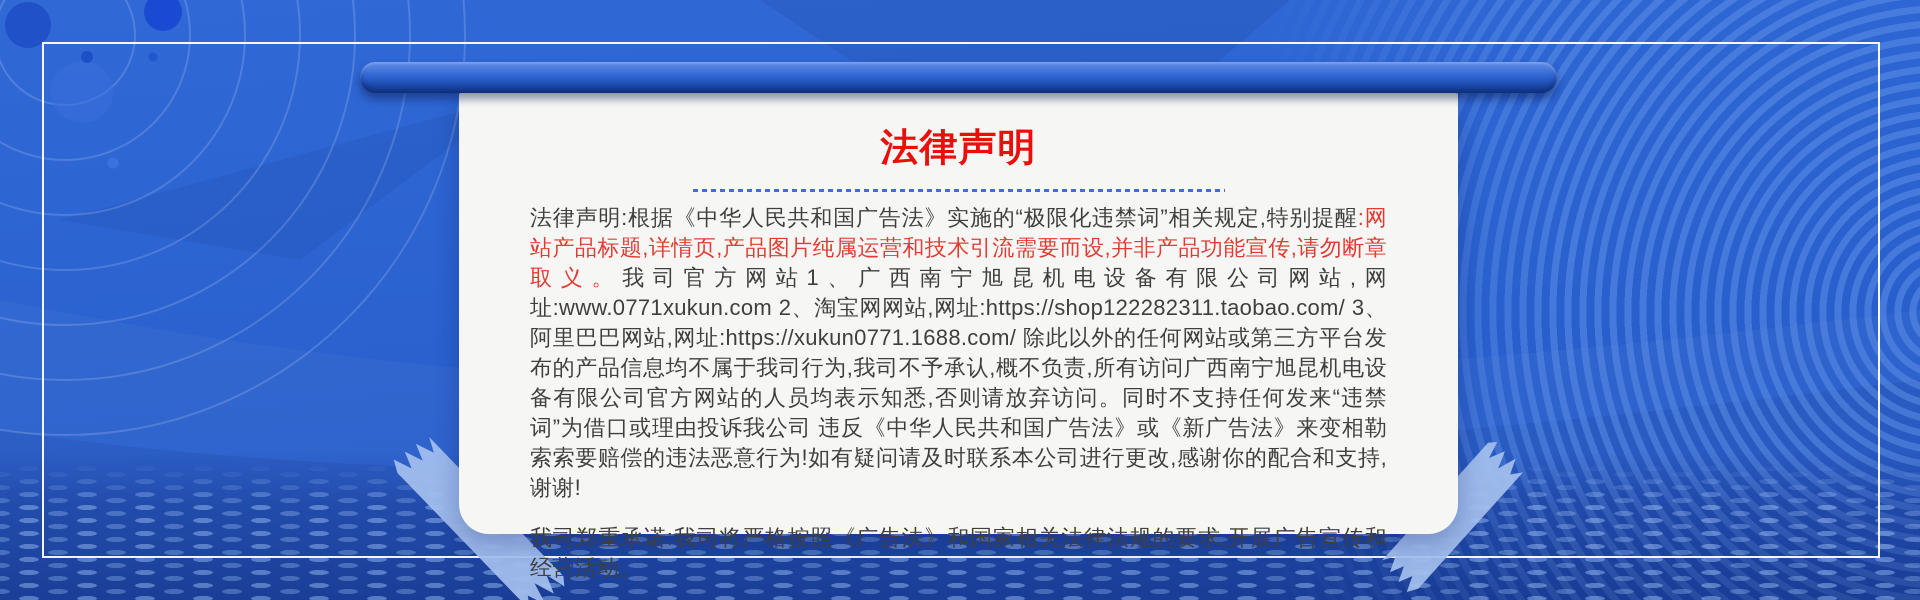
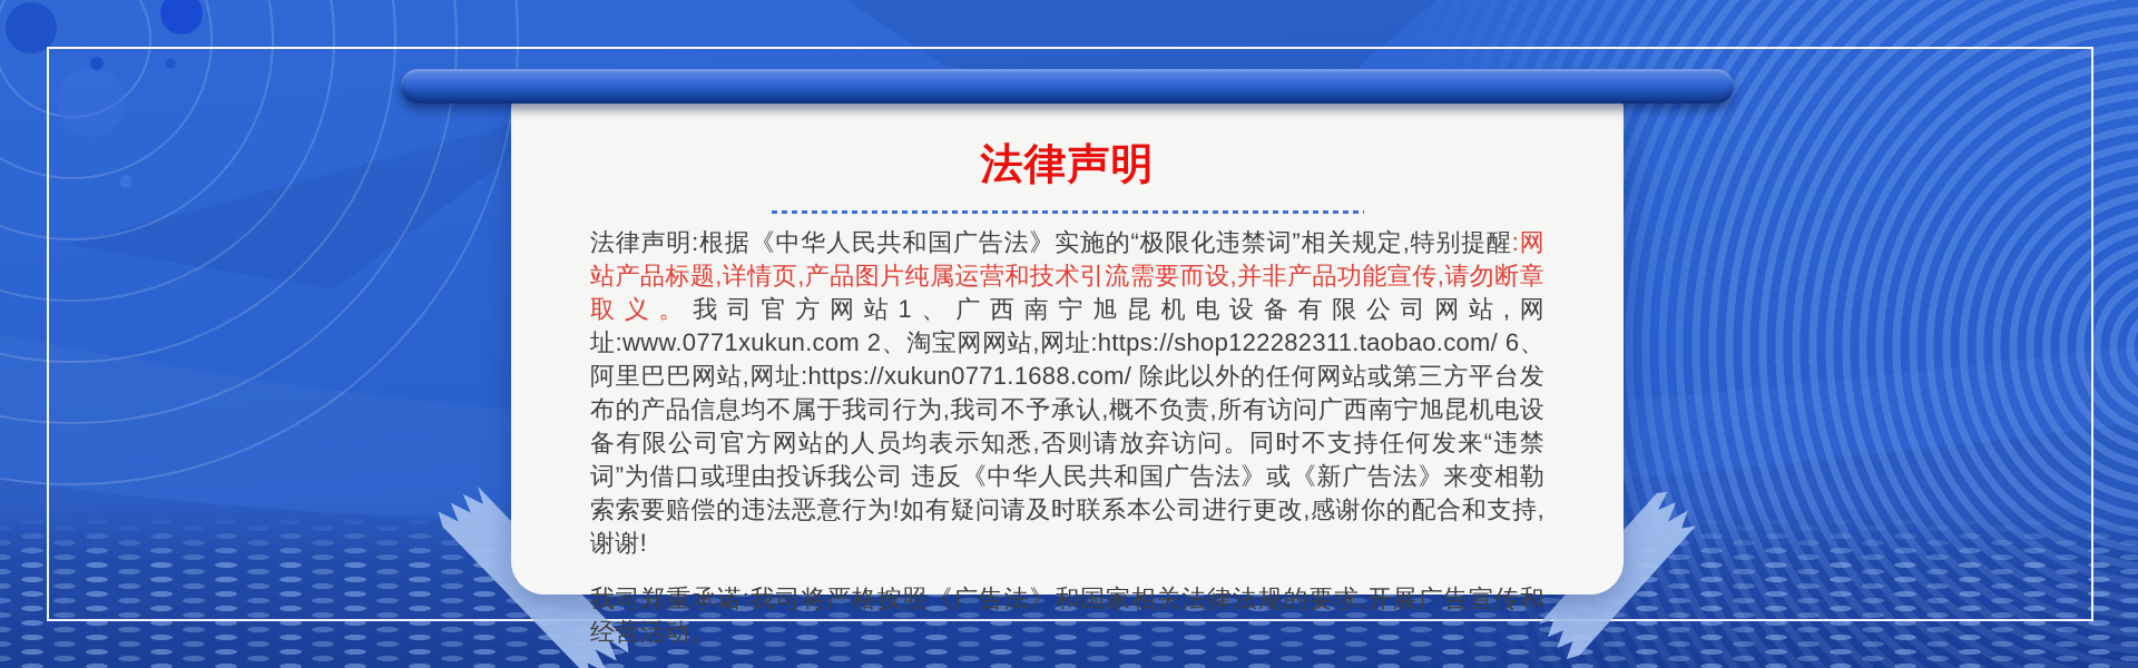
  法律声明
- 法律声明:根据《中华人民共和国广告法》实施的“极限化违禁词”相关规定,特别提醒:网站产品标题,详情页,产品图片纯属运营和技术引流需要而设,并非产品功能宣传,请勿断章取义。我司官方网站1、广西南宁旭昆机电设备有限公司网站,网址:www.0771xukun.com 2、淘宝网网站,网址:https://shop122282311.taobao.com/ 3、阿里巴巴网站,网址:https://xukun0771.1688.com/ 除此以外的任何网站或第三方平台发布的产品信息均不属于我司行为,我司不予承认,概不负责,所有访问广西南宁旭昆机电设备有限公司官方网站的人员均表示知悉,否则请放弃访问。同时不支持任何发来“违禁词”为借口或理由投诉我公司 违反《中华人民共和国广告法》或《新广告法》来变相勒索索要赔偿的违法恶意行为!如有疑问请及时联系本公司进行更改,感谢你的配合和支持,谢谢!
+ 法律声明:根据《中华人民共和国广告法》实施的“极限化违禁词”相关规定,特别提醒:网站产品标题,详情页,产品图片纯属运营和技术引流需要而设,并非产品功能宣传,请勿断章取义。我司官方网站1、广西南宁旭昆机电设备有限公司网站,网址:www.0771xukun.com 2、淘宝网网站,网址:https://shop122282311.taobao.com/ 6、阿里巴巴网站,网址:https://xukun0771.1688.com/ 除此以外的任何网站或第三方平台发布的产品信息均不属于我司行为,我司不予承认,概不负责,所有访问广西南宁旭昆机电设备有限公司官方网站的人员均表示知悉,否则请放弃访问。同时不支持任何发来“违禁词”为借口或理由投诉我公司 违反《中华人民共和国广告法》或《新广告法》来变相勒索索要赔偿的违法恶意行为!如有疑问请及时联系本公司进行更改,感谢你的配合和支持,谢谢!
  我司郑重承诺:我司将严格按照《广告法》和国家相关法律法规的要求,开展广告宣传和经营活动。
